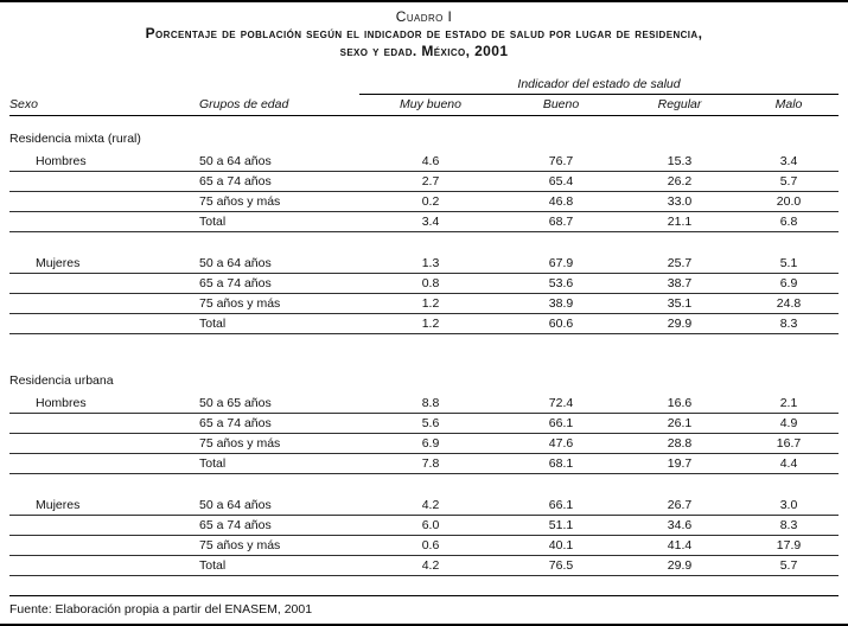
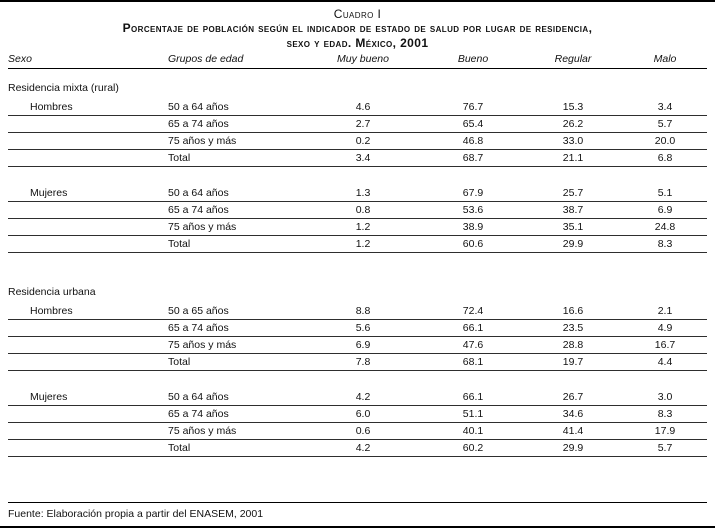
  Cuadro I
  Porcentaje de población según el indicador de estado de salud por lugar de residencia,
  sexo y edad. México, 2001
- Indicador del estado de salud
  Sexo
  Grupos de edad
  Muy bueno
  Bueno
  Regular
  Malo
  Residencia mixta (rural)
  Hombres
  50 a 64 años
  4.6
  76.7
  15.3
  3.4
  65 a 74 años
  2.7
  65.4
  26.2
  5.7
  75 años y más
  0.2
  46.8
  33.0
  20.0
  Total
  3.4
  68.7
  21.1
  6.8
  Mujeres
  50 a 64 años
  1.3
  67.9
  25.7
  5.1
  65 a 74 años
  0.8
  53.6
  38.7
  6.9
  75 años y más
  1.2
  38.9
  35.1
  24.8
  Total
  1.2
  60.6
  29.9
  8.3
  Residencia urbana
  Hombres
  50 a 65 años
  8.8
  72.4
  16.6
  2.1
  65 a 74 años
  5.6
  66.1
- 26.1
+ 23.5
  4.9
  75 años y más
  6.9
  47.6
  28.8
  16.7
  Total
  7.8
  68.1
  19.7
  4.4
  Mujeres
  50 a 64 años
  4.2
  66.1
  26.7
  3.0
  65 a 74 años
  6.0
  51.1
  34.6
  8.3
  75 años y más
  0.6
  40.1
  41.4
  17.9
  Total
  4.2
- 76.5
+ 60.2
  29.9
  5.7
  Fuente: Elaboración propia a partir del ENASEM, 2001
